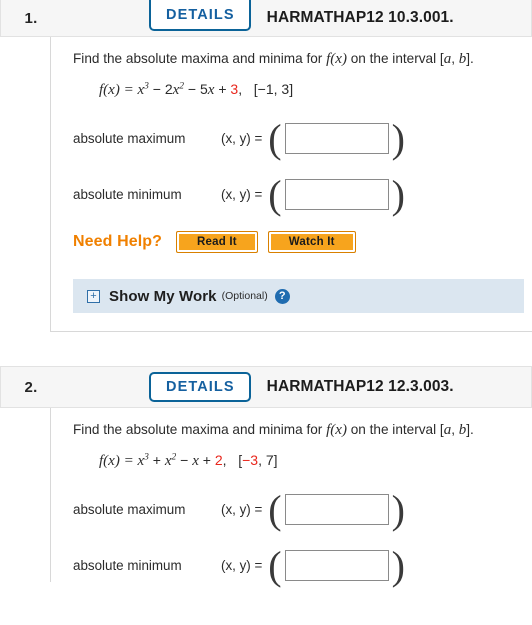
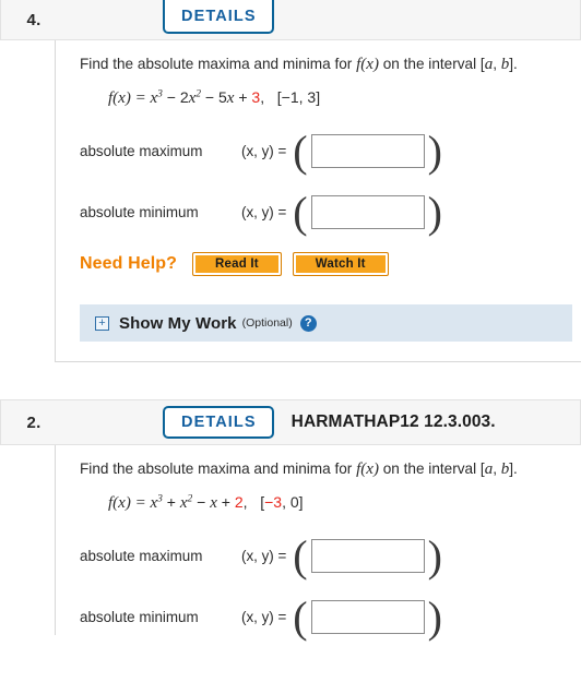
- 1.
+ 4.
  DETAILS
- HARMATHAP12 10.3.001.
  Find the absolute maxima and minima for f(x) on the interval [a, b].
  f(x) = x3 − 2x2 − 5x + 3, [−1, 3]
  absolute maximum
  (x, y) =
  (
  )
  absolute minimum
  (x, y) =
  (
  )
  Need Help?
  Read It
  Watch It
  +
  Show My Work
  (Optional)
  ?
  2.
  DETAILS
  HARMATHAP12 12.3.003.
  Find the absolute maxima and minima for f(x) on the interval [a, b].
- f(x) = x3 + x2 − x + 2, [−3, 7]
+ f(x) = x3 + x2 − x + 2, [−3, 0]
  absolute maximum
  (x, y) =
  (
  )
  absolute minimum
  (x, y) =
  (
  )
